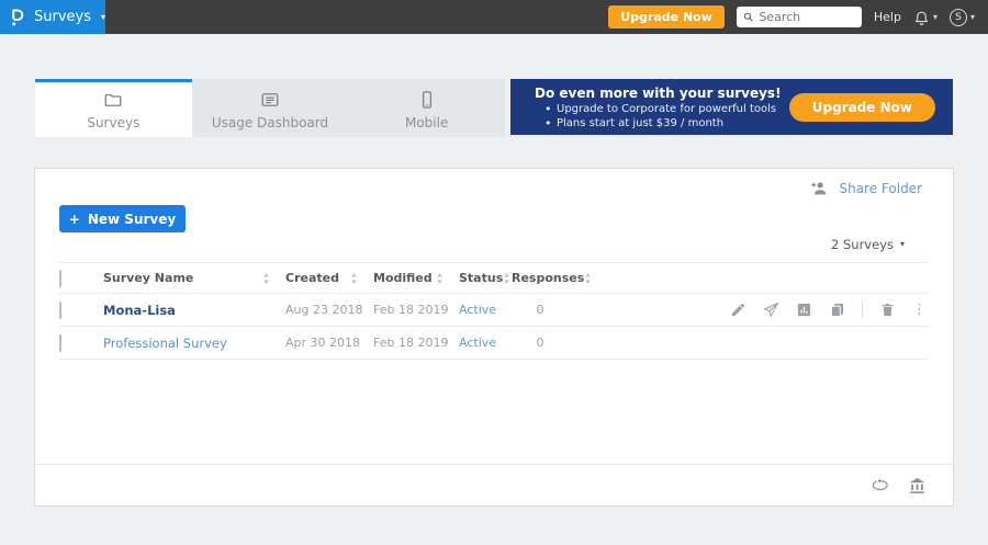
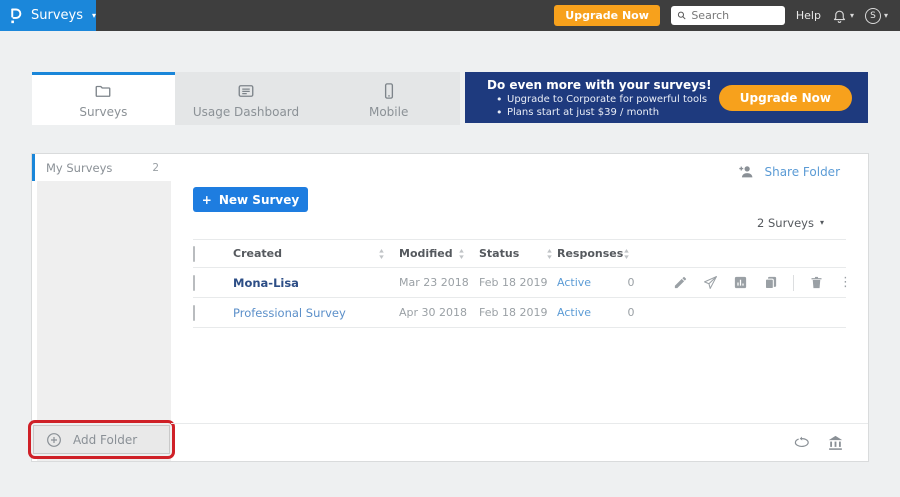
  Surveys
  ▾
  Upgrade Now
  Search
  Help
  ▾
  S
  ▾
  Surveys
  Usage Dashboard
  Mobile
  Do even more with your surveys!
  Upgrade to Corporate for powerful tools
  Plans start at just $39 / month
  Upgrade Now
+ My Surveys
+ 2
+ Add Folder
  Share Folder
  +
  New Survey
  2 Surveys
  ▾
- Survey Name
  Created
  Modified
  Status
  Responses
  Mona-Lisa
- Aug 23 2018
+ Mar 23 2018
  Feb 18 2019
  Active
  0
  ⋮
  Professional Survey
  Apr 30 2018
  Feb 18 2019
  Active
  0
